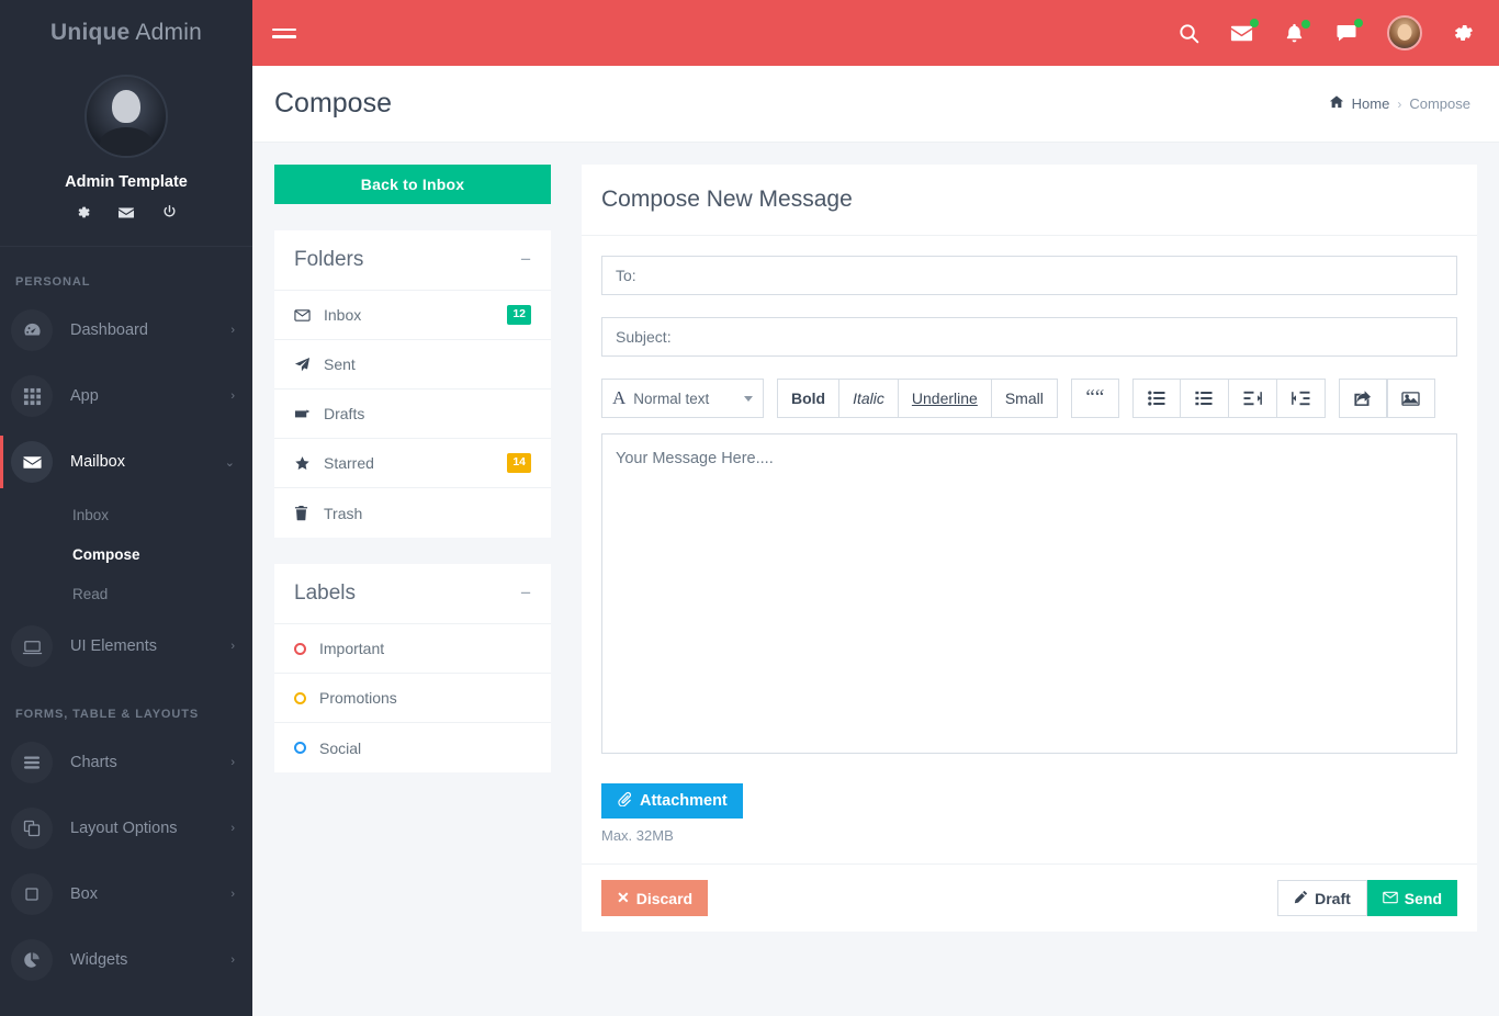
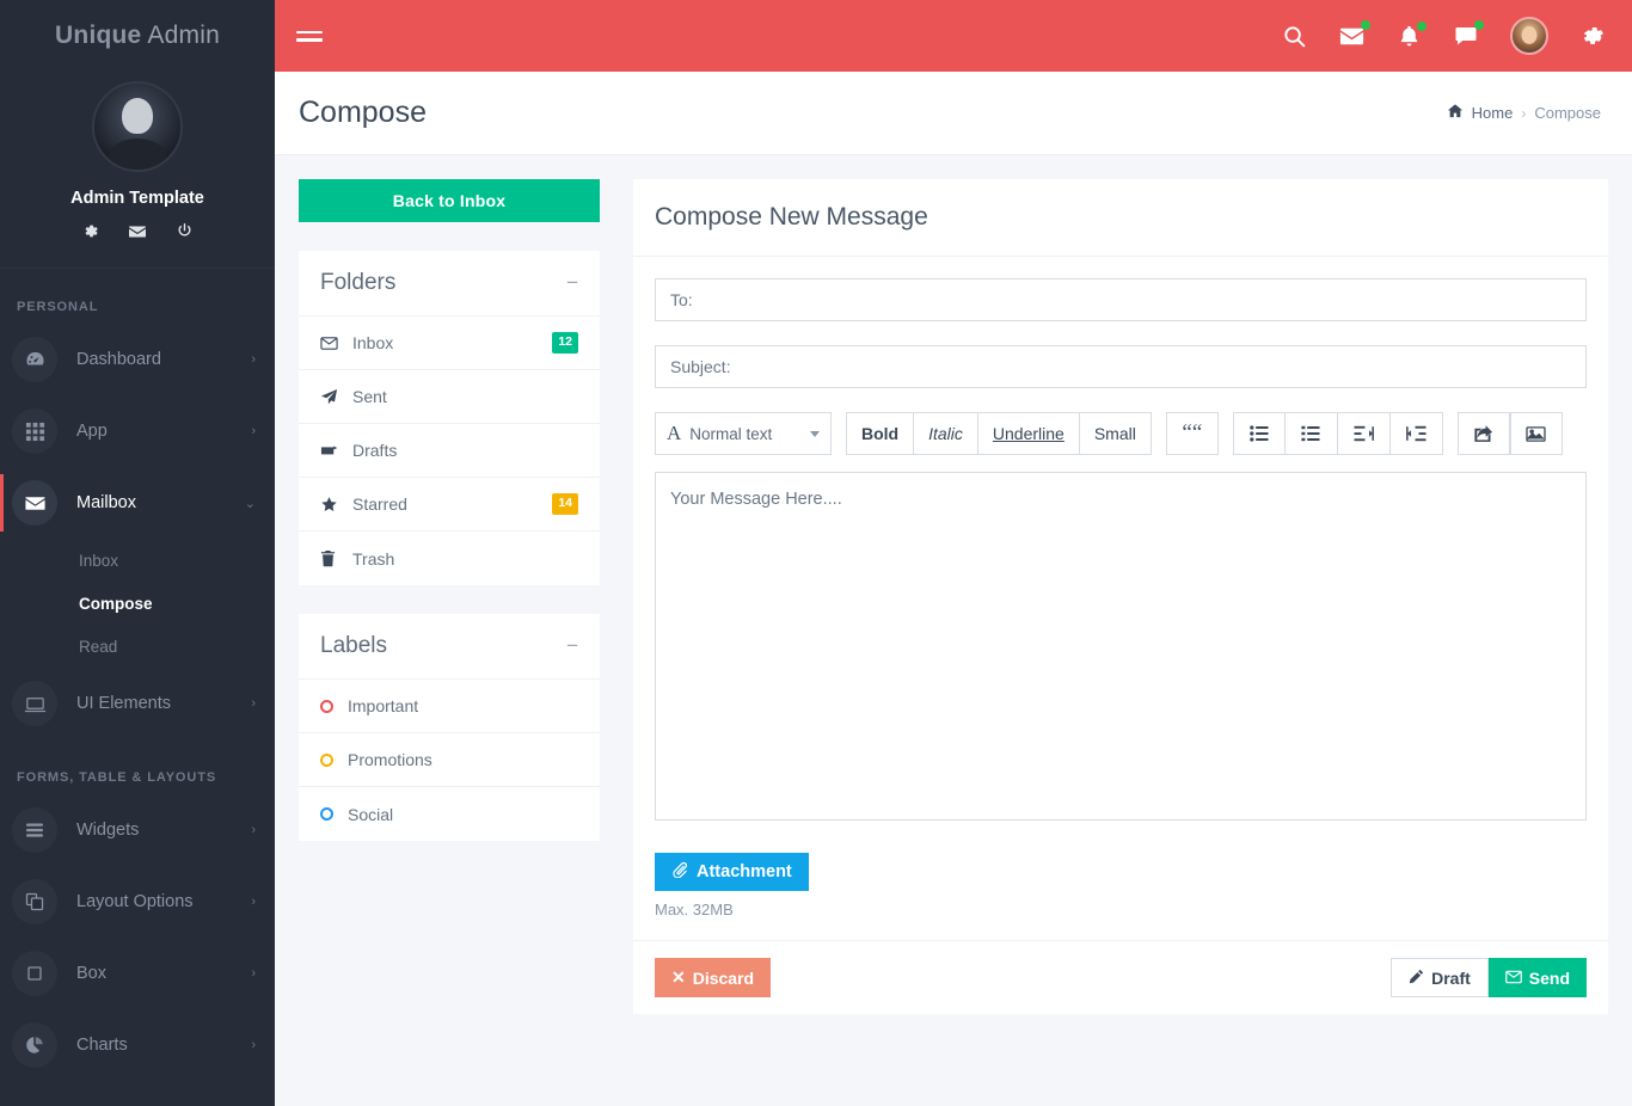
  Unique
  Admin
  Admin Template
  PERSONAL
  Dashboard
  ›
  App
  ›
  Mailbox
  ⌄
  Inbox
  Compose
  Read
  UI Elements
  ›
  FORMS, TABLE & LAYOUTS
- Charts
+ Widgets
  ›
  Layout Options
  ›
  Box
  ›
- Widgets
+ Charts
  ›
  Compose
  Home
  ›
  Compose
  Back to Inbox
  Folders
  −
  Inbox
  12
  Sent
  Drafts
  Starred
  14
  Trash
  Labels
  −
  Important
  Promotions
  Social
  Compose New Message
  To: Subject:
  A
  Normal text
  Bold
  Italic
  Underline
  Small
  ““
  Your Message Here....
  Attachment
  Max. 32MB
  ✕
  Discard
  Draft
  Send
